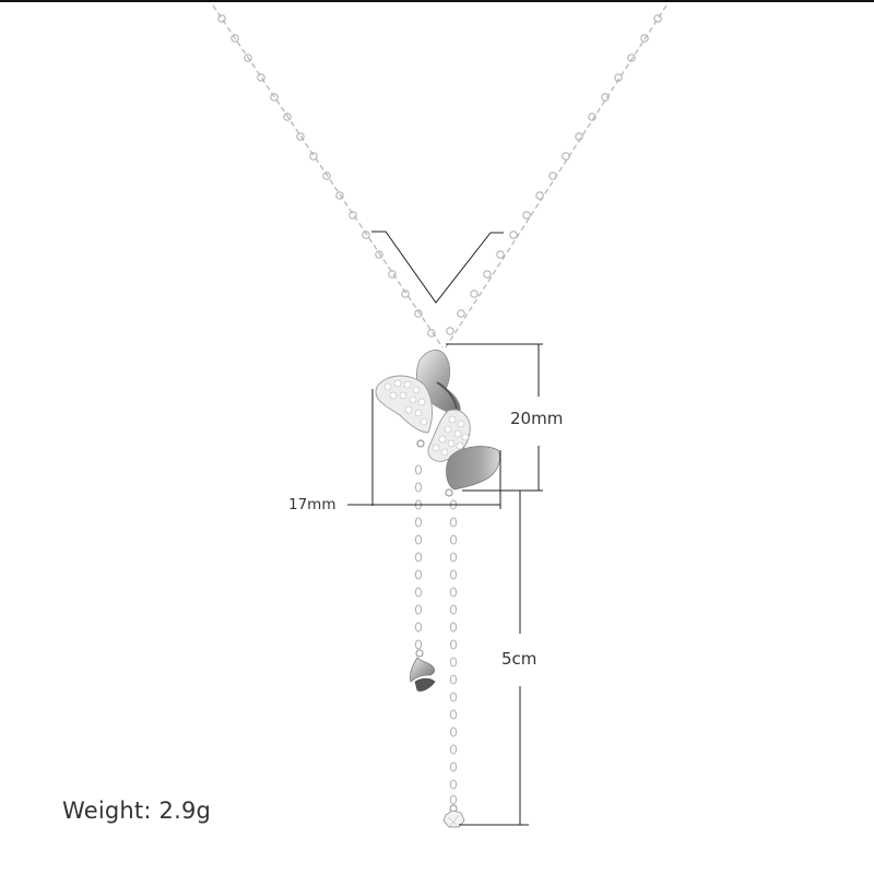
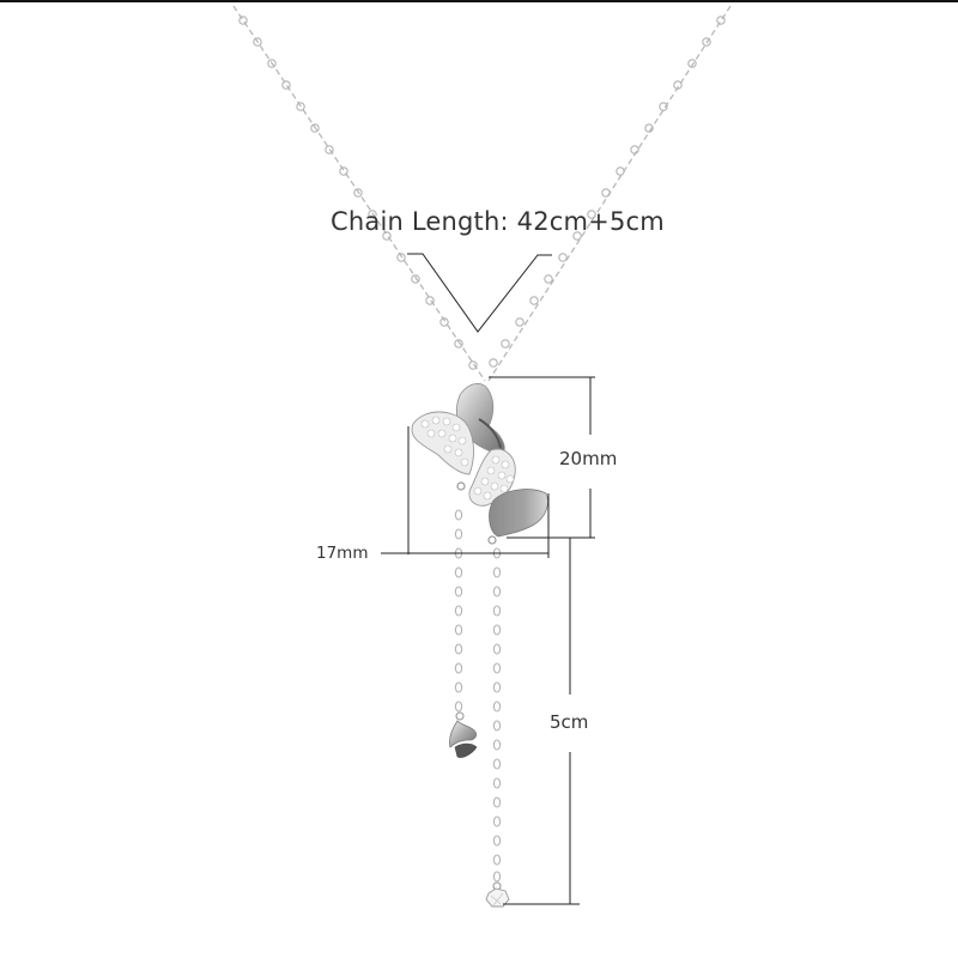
+ Chain Length: 42cm+5cm
  20mm
  17mm
  5cm
- Weight: 2.9g
